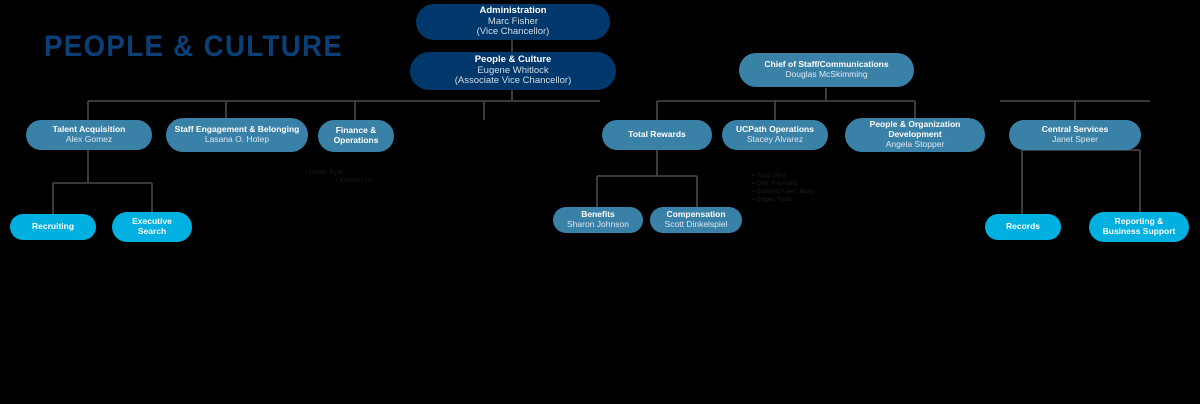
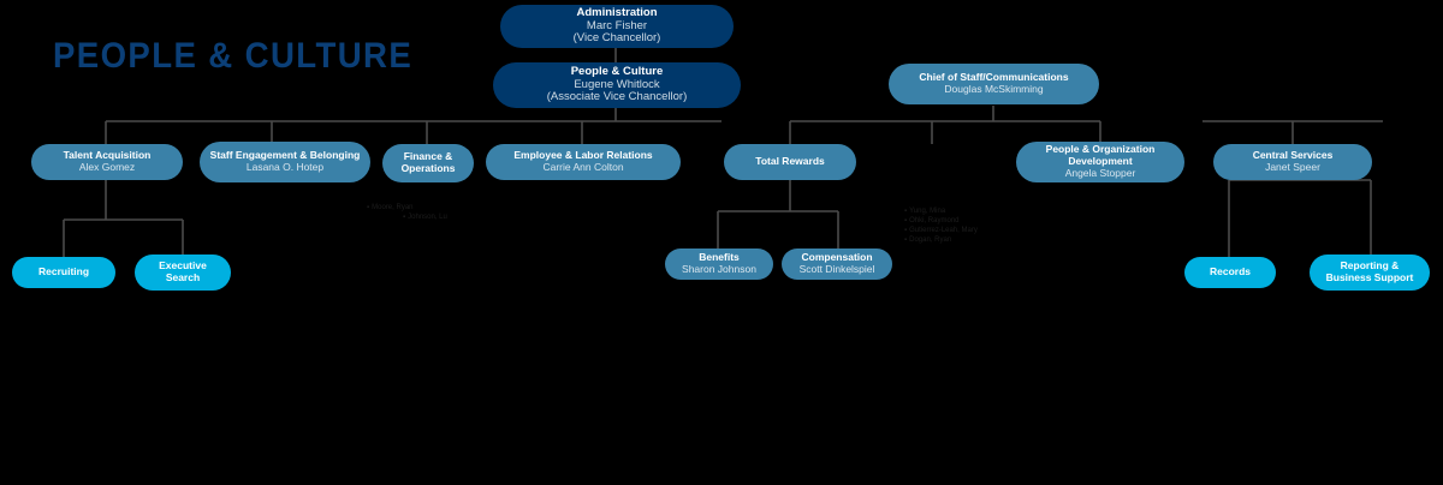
  PEOPLE & CULTURE
  Administration
  Marc Fisher
  (Vice Chancellor)
  People & Culture
  Eugene Whitlock
  (Associate Vice Chancellor)
  Chief of Staff/Communications
  Douglas McSkimming
  Talent Acquisition
  Alex Gomez
  Staff Engagement & Belonging
  Lasana O. Hotep
  Finance & Operations
+ Employee & Labor Relations
+ Carrie Ann Colton
  Total Rewards
- UCPath Operations
- Stacey Alvarez
  People & Organization Development
  Angela Stopper
  Central Services
  Janet Speer
  Recruiting
  Executive Search
  Benefits
  Sharon Johnson
  Compensation
  Scott Dinkelspiel
  Records
  Reporting & Business Support
